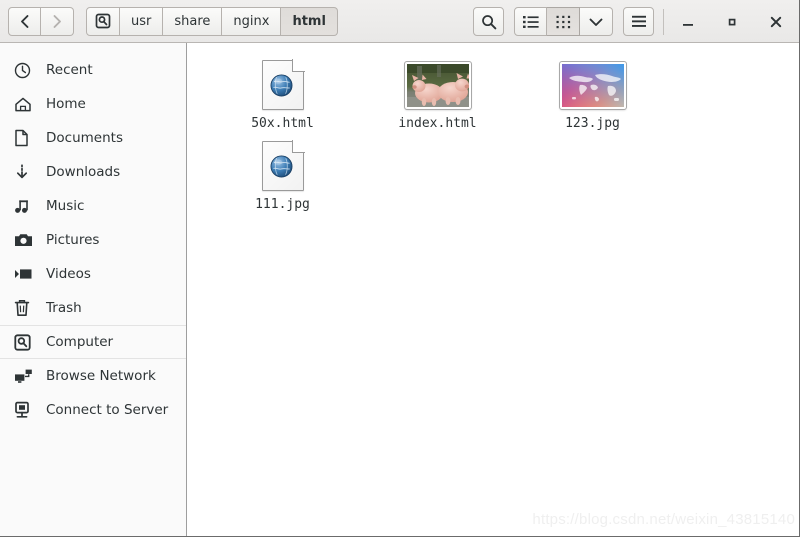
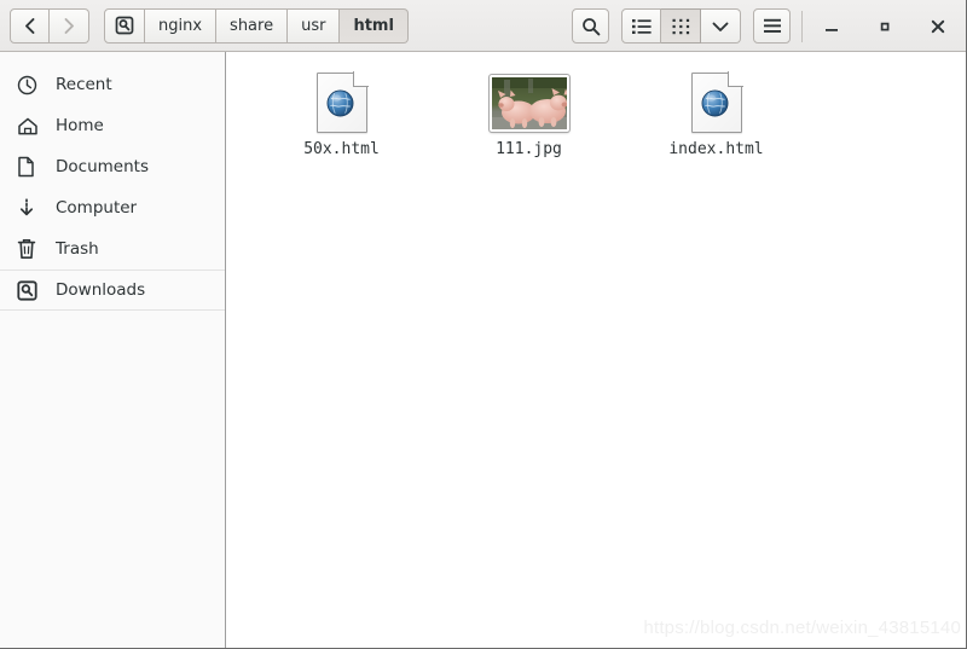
- usr
+ nginx
  share
- nginx
+ usr
  html
  Recent
  Home
  Documents
- Downloads
+ Computer
- Music
- Pictures
- Videos
  Trash
- Computer
+ Downloads
- Browse Network
- Connect to Server
  50x.html
- index.html
+ 111.jpg
- 123.jpg
- 111.jpg
+ index.html
